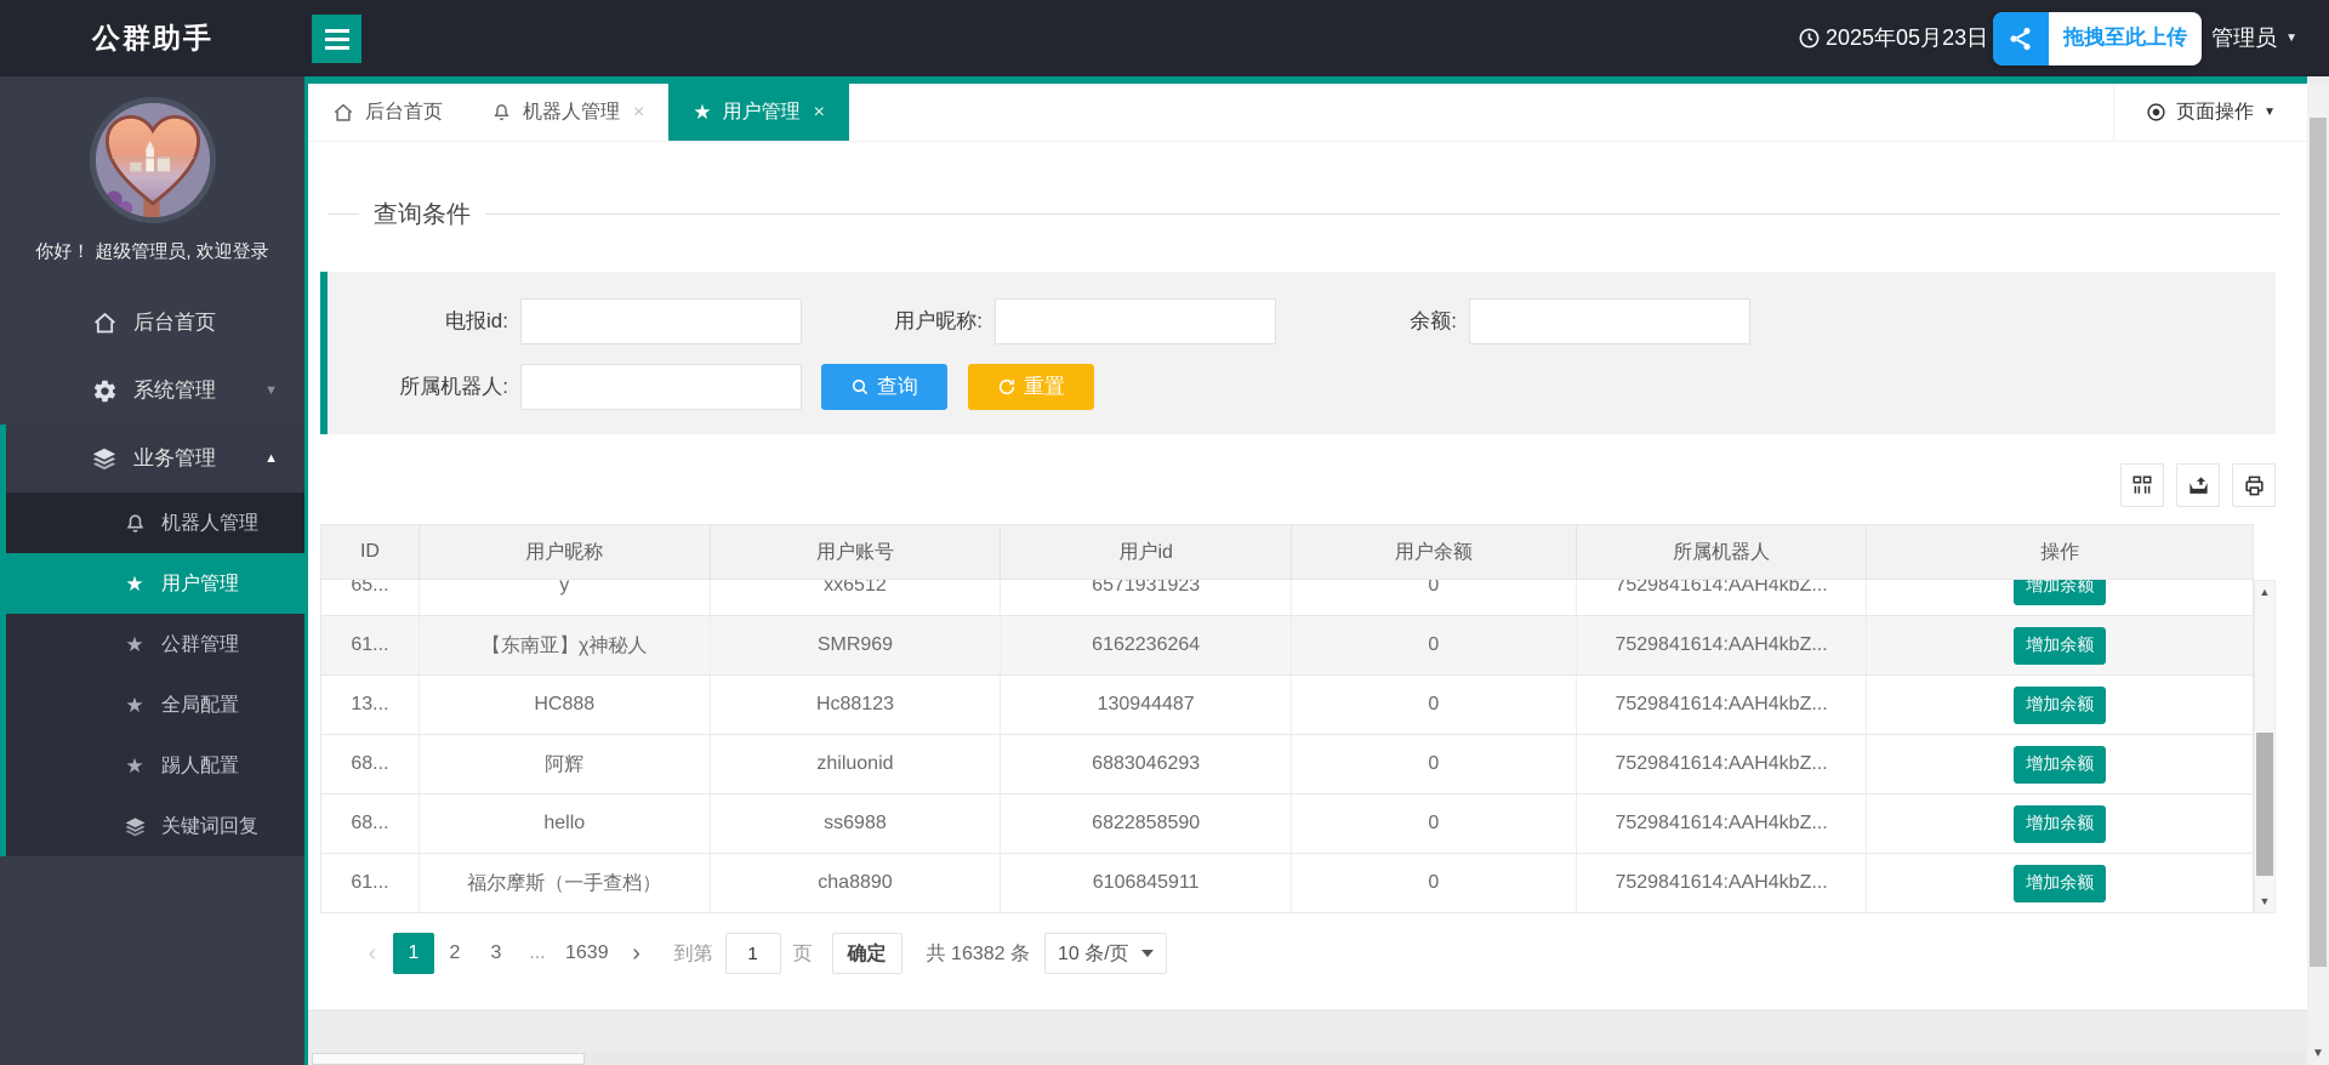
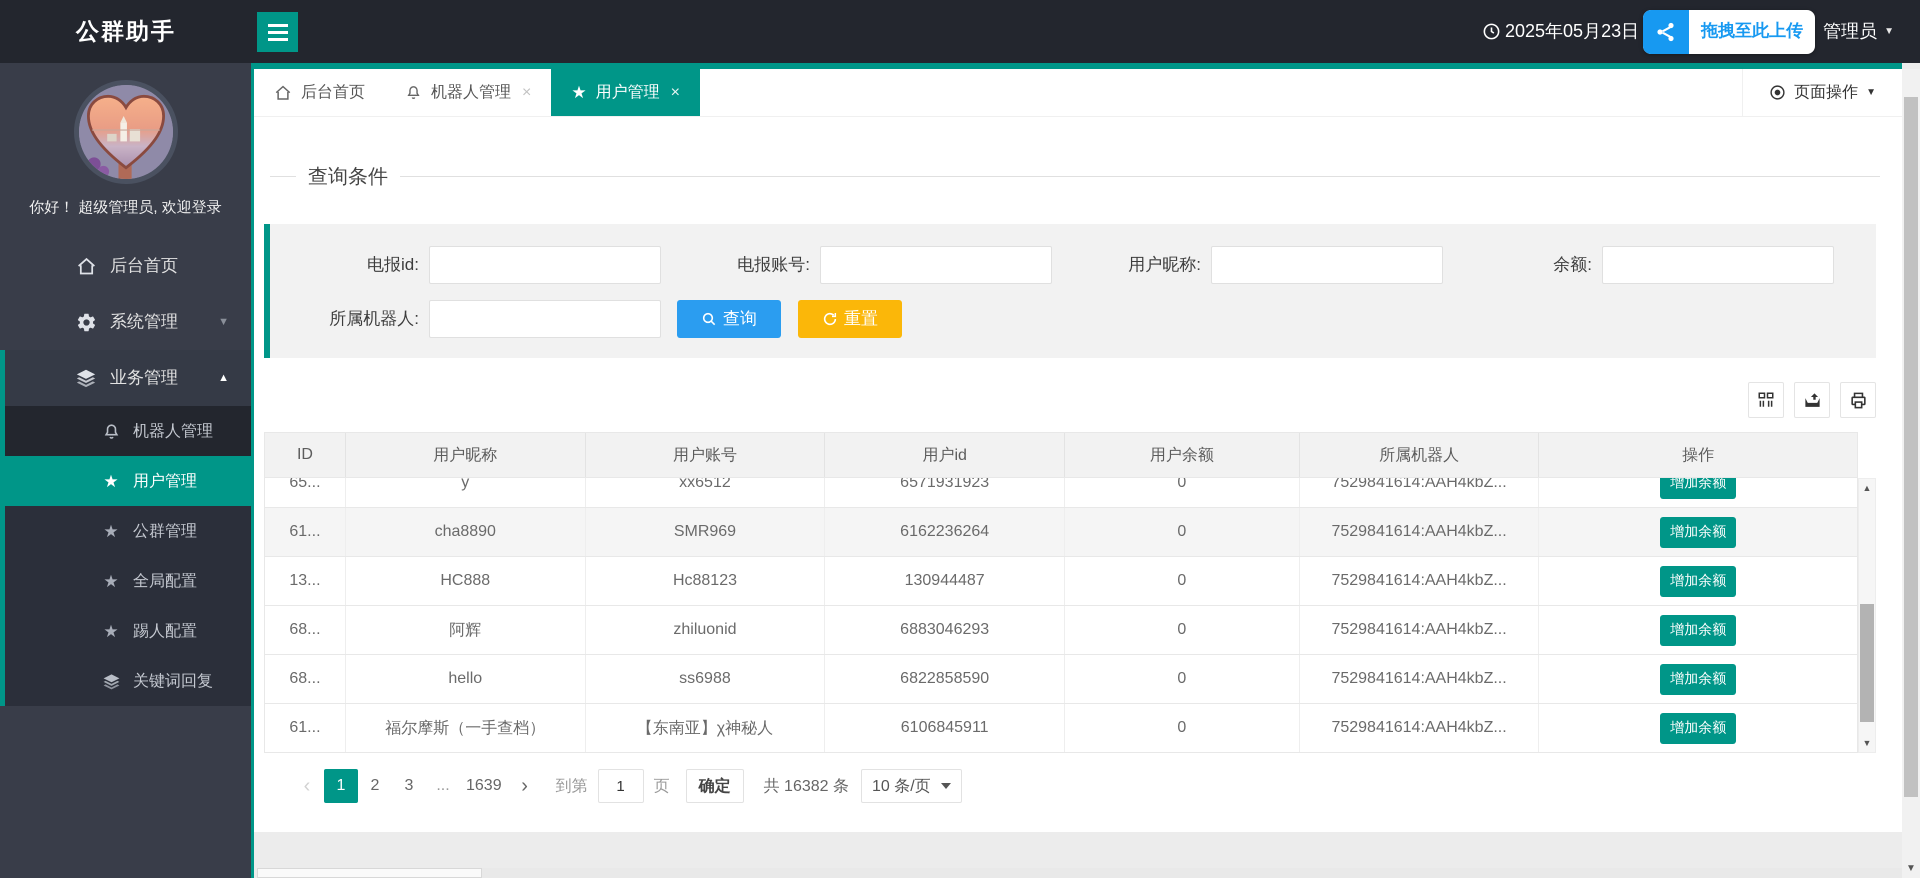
  公群助手
  2025年05月23日
  拖拽至此上传
  管理员
  ▼
  你好！ 超级管理员, 欢迎登录
  后台首页
  系统管理
  ▼
  业务管理
  ▲
  机器人管理
  ★
  用户管理
  ★
  公群管理
  ★
  全局配置
  ★
  踢人配置
  关键词回复
  后台首页
  机器人管理
  ×
  ★
  用户管理
  ×
  页面操作
  ▼
  查询条件
  电报id:
+ 电报账号:
  用户昵称:
  余额:
  所属机器人:
  查询
  重置
  ID
  用户昵称
  用户账号
  用户id
  用户余额
  所属机器人
  操作
  65...
  y
  xx6512
  6571931923
  0
  7529841614:AAH4kbZ...
  增加余额
  61...
- 【东南亚】χ神秘人
+ cha8890
  SMR969
  6162236264
  0
  7529841614:AAH4kbZ...
  增加余额
  13...
  HC888
  Hc88123
  130944487
  0
  7529841614:AAH4kbZ...
  增加余额
  68...
  阿辉
  zhiluonid
  6883046293
  0
  7529841614:AAH4kbZ...
  增加余额
  68...
  hello
  ss6988
  6822858590
  0
  7529841614:AAH4kbZ...
  增加余额
  61...
  福尔摩斯（一手查档）
- cha8890
+ 【东南亚】χ神秘人
  6106845911
  0
  7529841614:AAH4kbZ...
  增加余额
  ▲
  ▼
  ‹
  1
  2
  3
  ...
  1639
  ›
  到第
  1
  页
  确定
  共 16382 条
  10 条/页
  ▼
